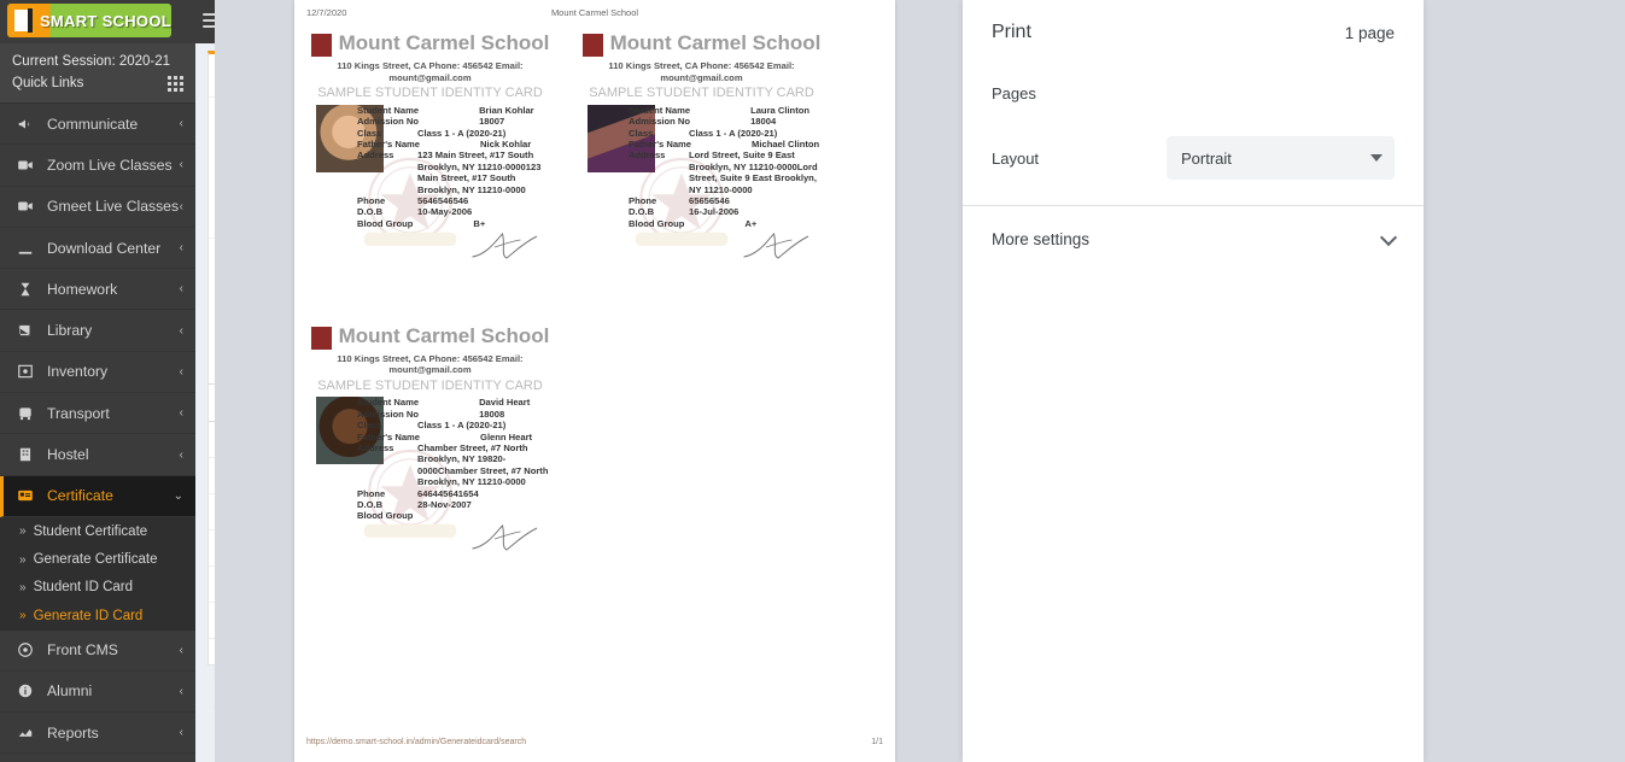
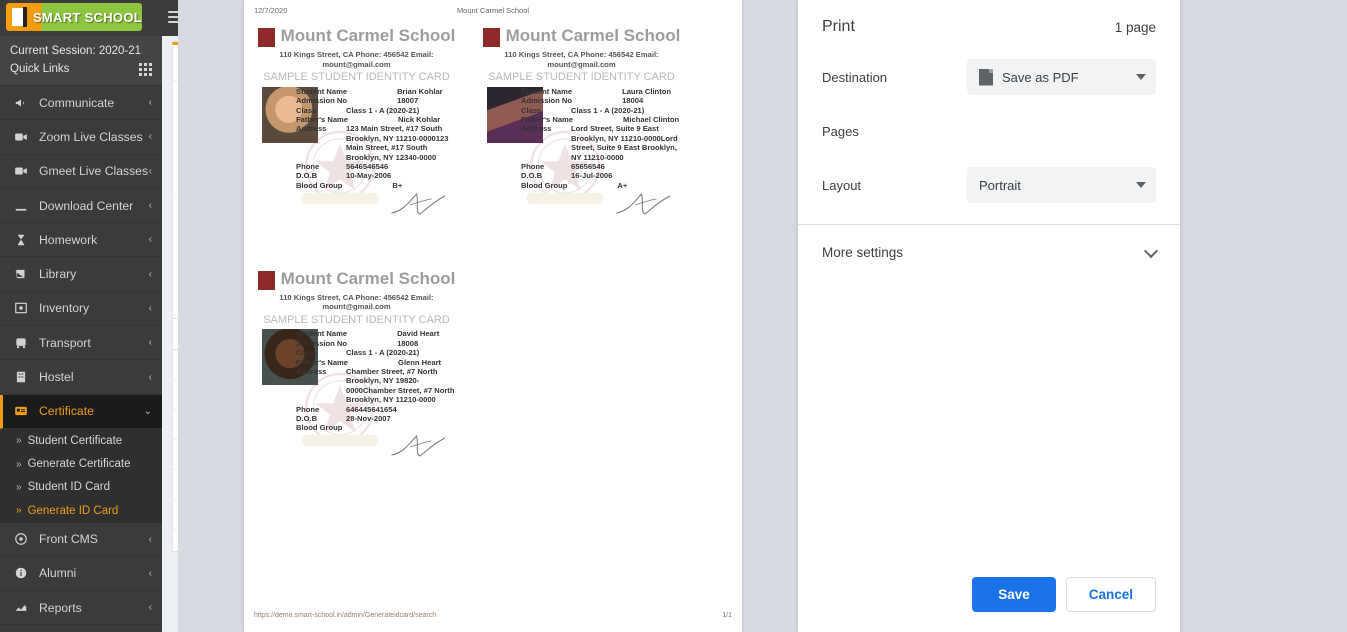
  SMART SCHOOL
  Current Session: 2020-21
  Quick Links
  Communicate
  ‹
  Zoom Live Classes
  ‹
  Gmeet Live Classes
  ‹
  Download Center
  ‹
  Homework
  ‹
  Library
  ‹
  Inventory
  ‹
  Transport
  ‹
  Hostel
  ‹
  Certificate
  ⌄
  »
  Student Certificate
  »
  Generate Certificate
  »
  Student ID Card
  »
  Generate ID Card
  Front CMS
  ‹
  Alumni
  ‹
  Reports
  ‹
  12/7/2020
  Mount Carmel School
  Mount Carmel School
  110 Kings Street, CA Phone: 456542 Email: mount@gmail.com
  SAMPLE STUDENT IDENTITY CARD
  Student Name Brian Kohlar
  Admission No 18007
  Class
  Class 1 - A (2020-21)
  Father's Name Nick Kohlar
  Address
- 123 Main Street, #17 South Brooklyn, NY 11210-0000123 Main Street, #17 South Brooklyn, NY 11210-0000
+ 123 Main Street, #17 South Brooklyn, NY 11210-0000123 Main Street, #17 South Brooklyn, NY 12340-0000
  Phone
  5646546546
  D.O.B
  10-May-2006
  Blood Group B+
  Mount Carmel School
  110 Kings Street, CA Phone: 456542 Email: mount@gmail.com
  SAMPLE STUDENT IDENTITY CARD
  Student Name Laura Clinton
  Admission No 18004
  Class
  Class 1 - A (2020-21)
  Father's Name Michael Clinton
  Address
  Lord Street, Suite 9 East Brooklyn, NY 11210-0000Lord Street, Suite 9 East Brooklyn, NY 11210-0000
  Phone
  65656546
  D.O.B
  16-Jul-2006
  Blood Group A+
  Mount Carmel School
  110 Kings Street, CA Phone: 456542 Email: mount@gmail.com
  SAMPLE STUDENT IDENTITY CARD
  Student Name David Heart
  Admission No 18008
  Class
  Class 1 - A (2020-21)
  Father's Name Glenn Heart
  Address
  Chamber Street, #7 North Brooklyn, NY 19820-0000Chamber Street, #7 North Brooklyn, NY 11210-0000
  Phone
  646445641654
  D.O.B
  28-Nov-2007
  Blood Group
  Print
  1 page
+ Destination
+ Save as PDF
  Pages
  Layout
  Portrait
  More settings
+ Save
+ Cancel
